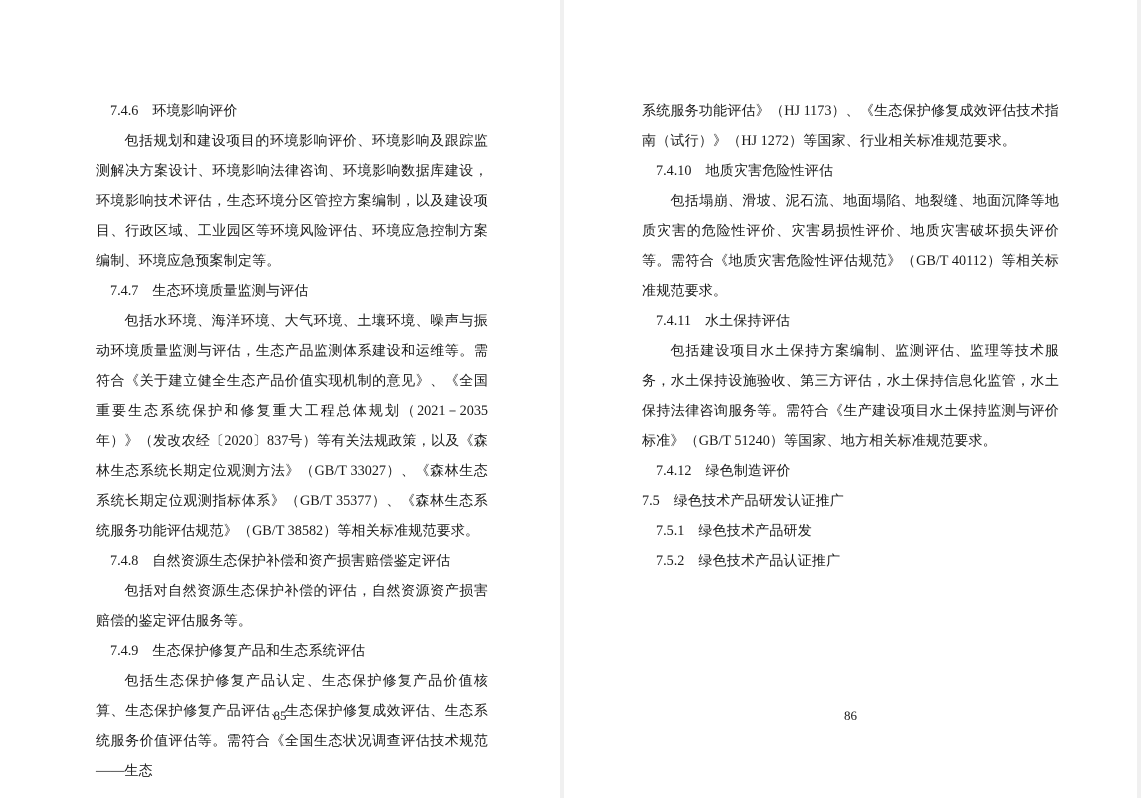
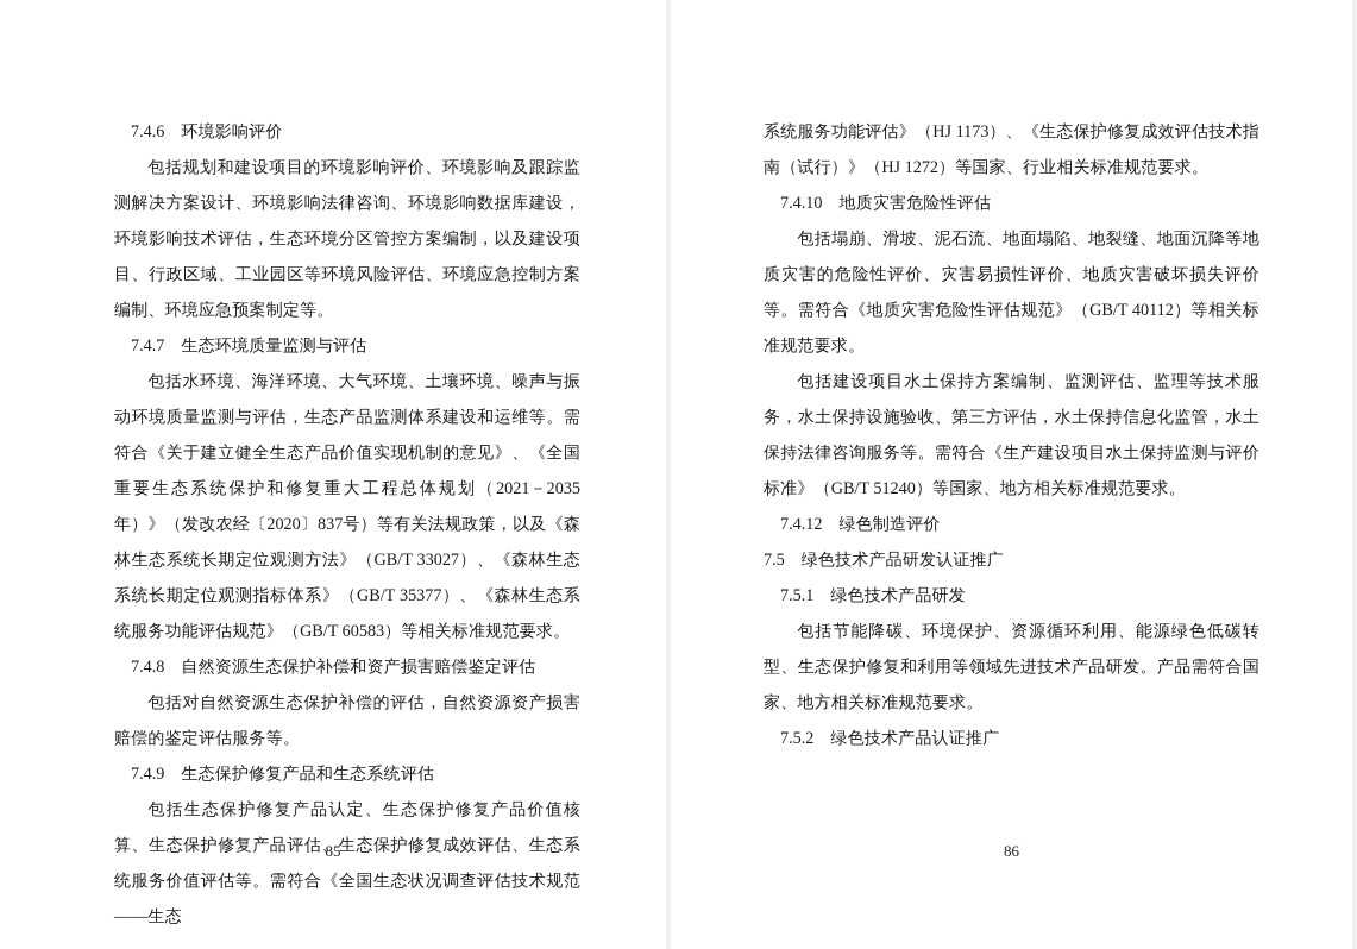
  7.4.6 环境影响评价
  包括规划和建设项目的环境影响评价、环境影响及跟踪监测解决方案设计、环境影响法律咨询、环境影响数据库建设，环境影响技术评估，生态环境分区管控方案编制，以及建设项目、行政区域、工业园区等环境风险评估、环境应急控制方案编制、环境应急预案制定等。
  7.4.7 生态环境质量监测与评估
- 包括水环境、海洋环境、大气环境、土壤环境、噪声与振动环境质量监测与评估，生态产品监测体系建设和运维等。需符合《关于建立健全生态产品价值实现机制的意见》、《全国重要生态系统保护和修复重大工程总体规划（2021－2035年）》（发改农经〔2020〕837号）等有关法规政策，以及《森林生态系统长期定位观测方法》（GB/T 33027）、《森林生态系统长期定位观测指标体系》（GB/T 35377）、《森林生态系统服务功能评估规范》（GB/T 38582）等相关标准规范要求。
+ 包括水环境、海洋环境、大气环境、土壤环境、噪声与振动环境质量监测与评估，生态产品监测体系建设和运维等。需符合《关于建立健全生态产品价值实现机制的意见》、《全国重要生态系统保护和修复重大工程总体规划（2021－2035年）》（发改农经〔2020〕837号）等有关法规政策，以及《森林生态系统长期定位观测方法》（GB/T 33027）、《森林生态系统长期定位观测指标体系》（GB/T 35377）、《森林生态系统服务功能评估规范》（GB/T 60583）等相关标准规范要求。
  7.4.8 自然资源生态保护补偿和资产损害赔偿鉴定评估
  包括对自然资源生态保护补偿的评估，自然资源资产损害赔偿的鉴定评估服务等。
  7.4.9 生态保护修复产品和生态系统评估
  包括生态保护修复产品认定、生态保护修复产品价值核算、生态保护修复产品评估、生态保护修复成效评估、生态系统服务价值评估等。需符合《全国生态状况调查评估技术规范——生态
  85
  系统服务功能评估》（HJ 1173）、《生态保护修复成效评估技术指南（试行）》（HJ 1272）等国家、行业相关标准规范要求。
  7.4.10 地质灾害危险性评估
  包括塌崩、滑坡、泥石流、地面塌陷、地裂缝、地面沉降等地质灾害的危险性评价、灾害易损性评价、地质灾害破坏损失评价等。需符合《地质灾害危险性评估规范》（GB/T 40112）等相关标准规范要求。
- 7.4.11 水土保持评估
  包括建设项目水土保持方案编制、监测评估、监理等技术服务，水土保持设施验收、第三方评估，水土保持信息化监管，水土保持法律咨询服务等。需符合《生产建设项目水土保持监测与评价标准》（GB/T 51240）等国家、地方相关标准规范要求。
  7.4.12 绿色制造评价
  7.5 绿色技术产品研发认证推广
  7.5.1 绿色技术产品研发
+ 包括节能降碳、环境保护、资源循环利用、能源绿色低碳转型、生态保护修复和利用等领域先进技术产品研发。产品需符合国家、地方相关标准规范要求。
  7.5.2 绿色技术产品认证推广
  86
